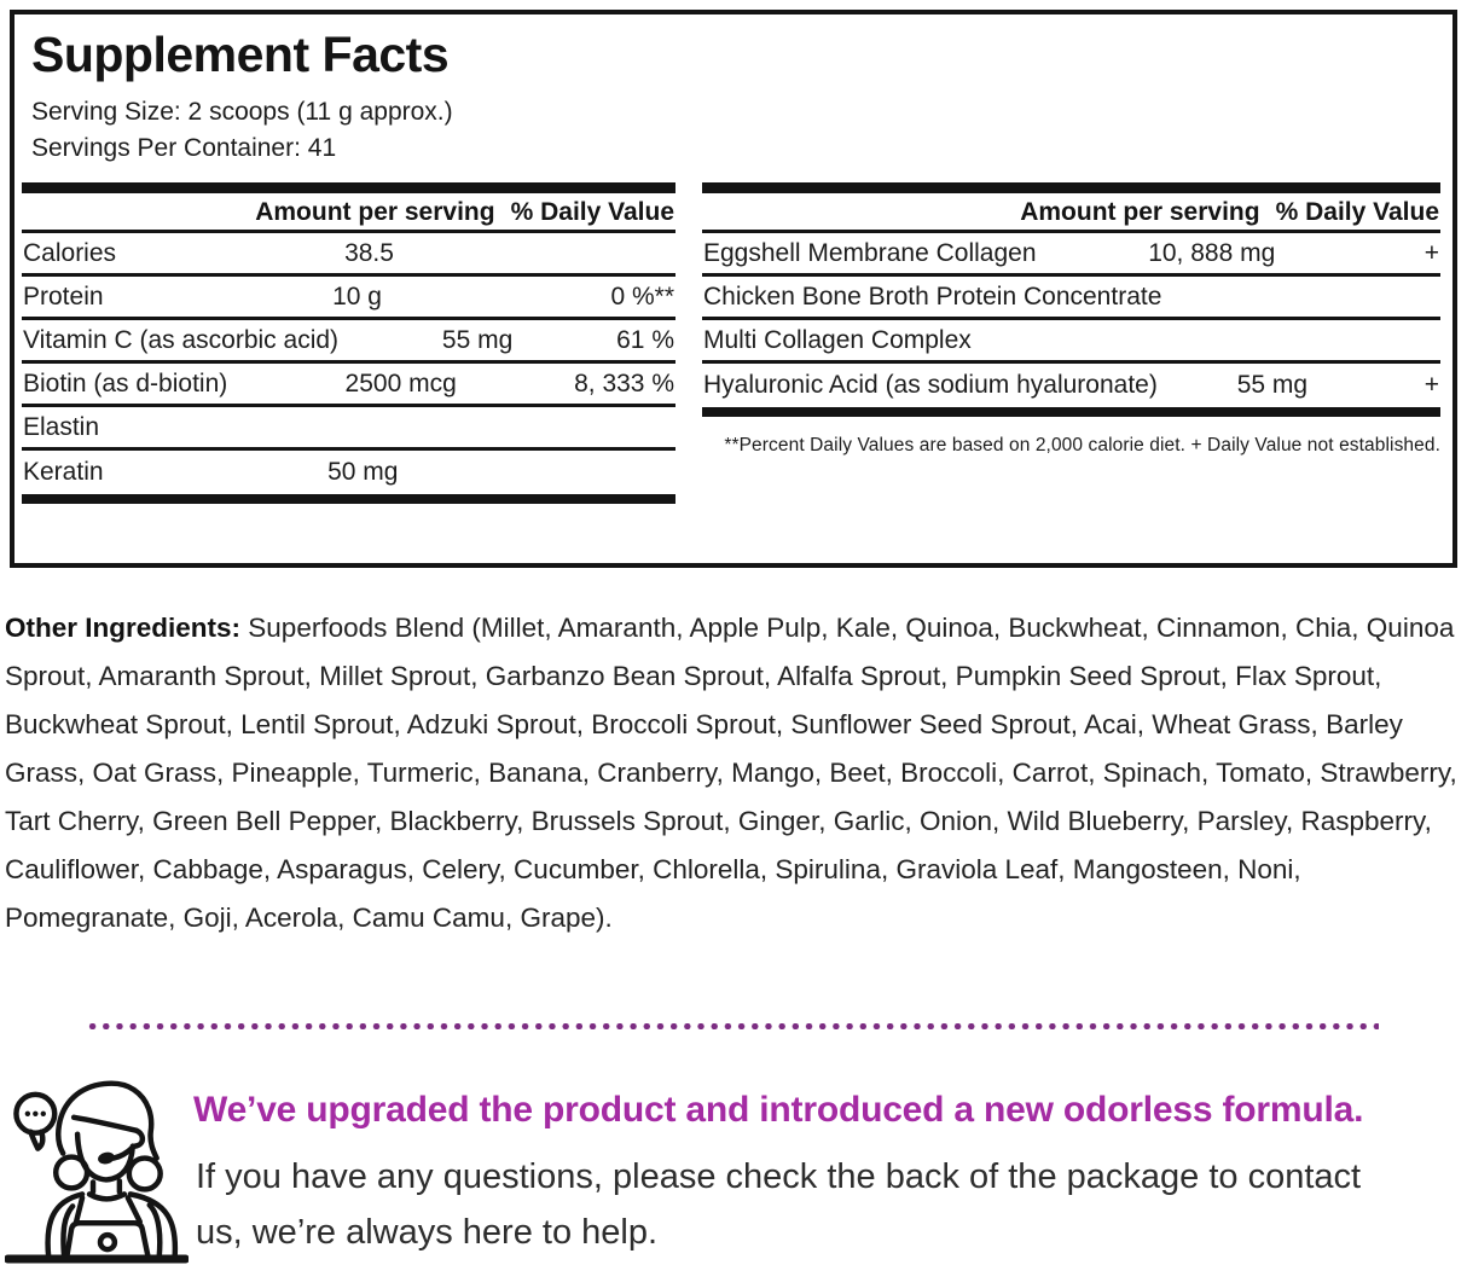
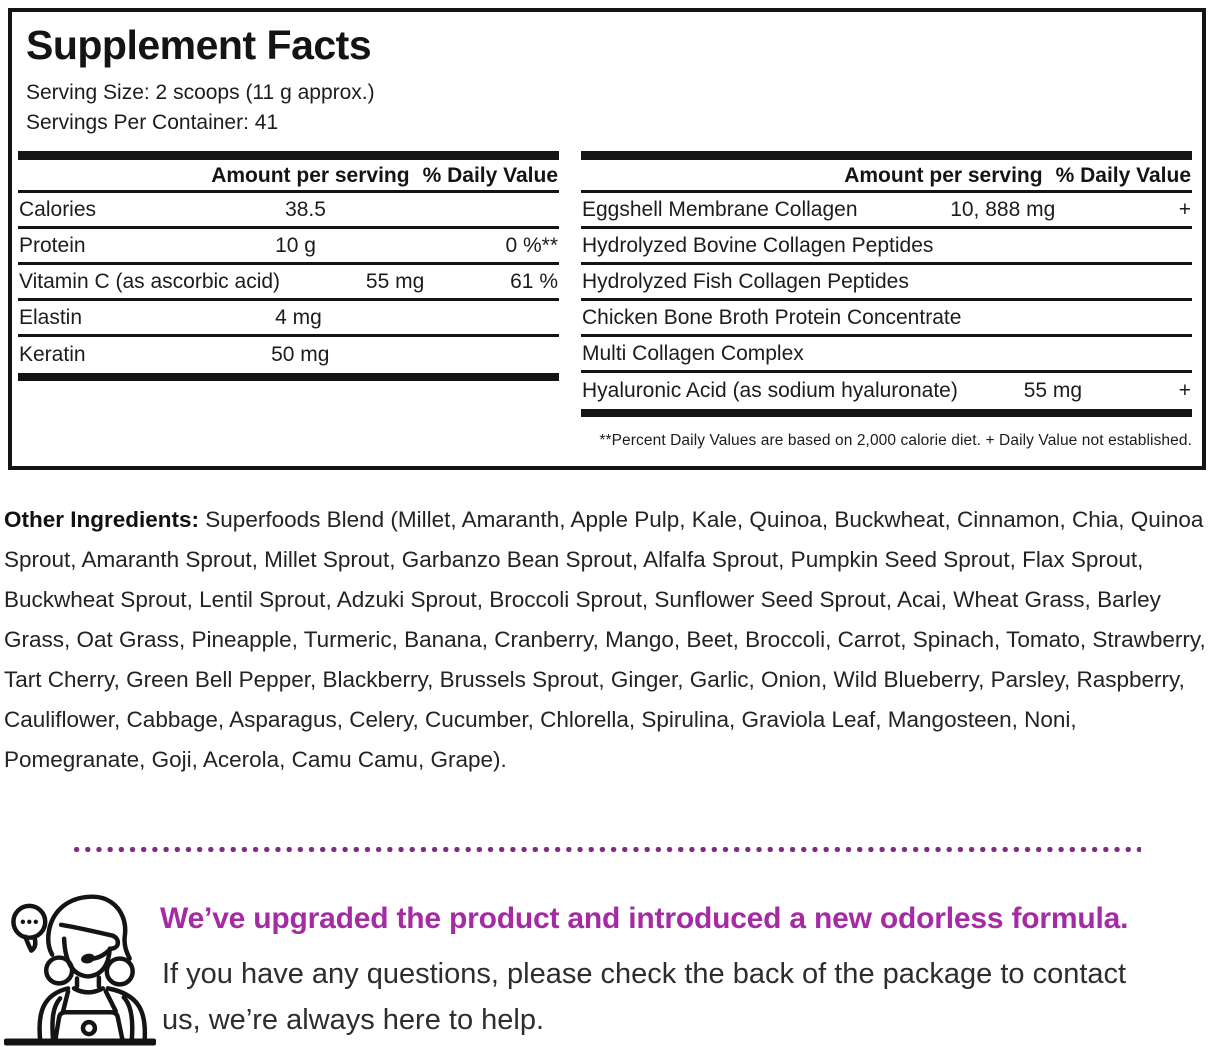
  Supplement Facts
  Serving Size: 2 scoops (11 g approx.)
  Servings Per Container: 41
  Amount per serving
  % Daily Value
  Calories
  38.5
  Protein
  10 g
  0 %**
  Vitamin C (as ascorbic acid)
  55 mg
  61 %
- Biotin (as d-biotin)
- 2500 mcg
- 8, 333 %
  Elastin
+ 4 mg
  Keratin
  50 mg
  Amount per serving
  % Daily Value
  Eggshell Membrane Collagen
  10, 888 mg
  +
+ Hydrolyzed Bovine Collagen Peptides
+ Hydrolyzed Fish Collagen Peptides
  Chicken Bone Broth Protein Concentrate
  Multi Collagen Complex
  Hyaluronic Acid (as sodium hyaluronate)
  55 mg
  +
  **Percent Daily Values are based on 2,000 calorie diet. + Daily Value not established.
  Other Ingredients: Superfoods Blend (Millet, Amaranth, Apple Pulp, Kale, Quinoa, Buckwheat, Cinnamon, Chia, Quinoa Sprout, Amaranth Sprout, Millet Sprout, Garbanzo Bean Sprout, Alfalfa Sprout, Pumpkin Seed Sprout, Flax Sprout, Buckwheat Sprout, Lentil Sprout, Adzuki Sprout, Broccoli Sprout, Sunflower Seed Sprout, Acai, Wheat Grass, Barley Grass, Oat Grass, Pineapple, Turmeric, Banana, Cranberry, Mango, Beet, Broccoli, Carrot, Spinach, Tomato, Strawberry, Tart Cherry, Green Bell Pepper, Blackberry, Brussels Sprout, Ginger, Garlic, Onion, Wild Blueberry, Parsley, Raspberry, Cauliflower, Cabbage, Asparagus, Celery, Cucumber, Chlorella, Spirulina, Graviola Leaf, Mangosteen, Noni, Pomegranate, Goji, Acerola, Camu Camu, Grape).
  We’ve upgraded the product and introduced a new odorless formula.
  If you have any questions, please check the back of the package to contact us, we’re always here to help.
